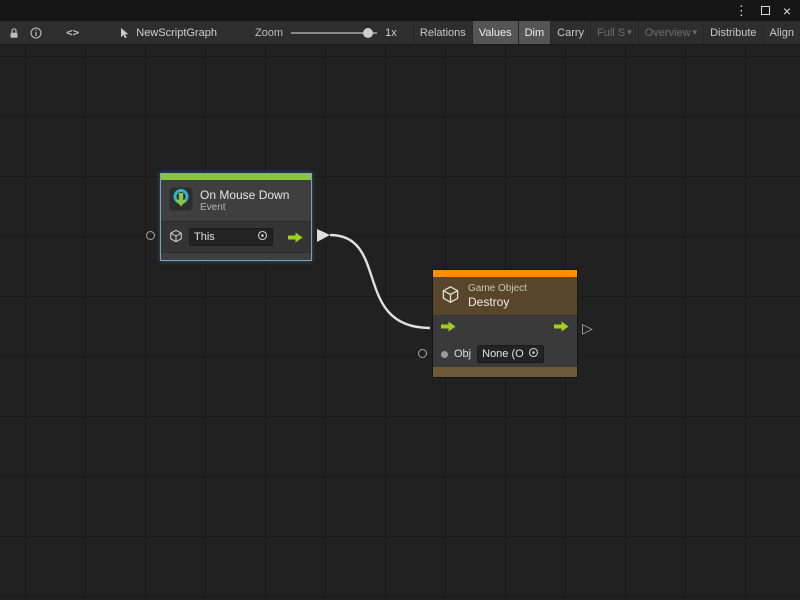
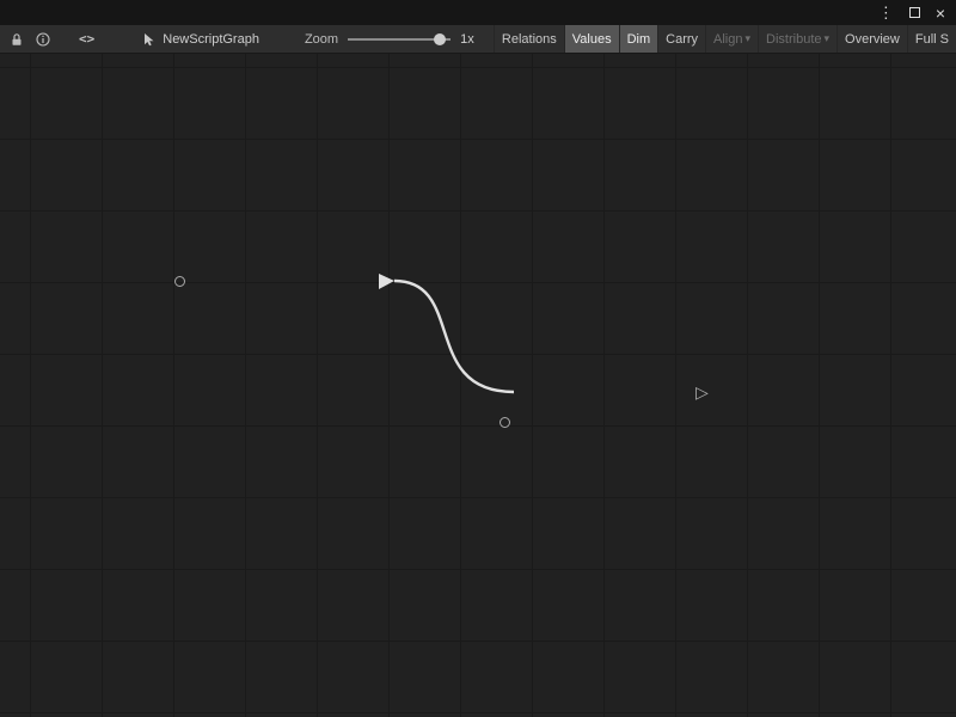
  ⋮
  ×
  <>
  NewScriptGraph
  Zoom
  1x
  Relations
  Values
  Dim
  Carry
- Full S
+ Align
  ▾
- Overview
+ Distribute
  ▾
- Distribute
+ Overview
- Align
+ Full S
- On Mouse Down
- Event
- This
- Game Object
- Destroy
- Obj
- None (O
  ▷
